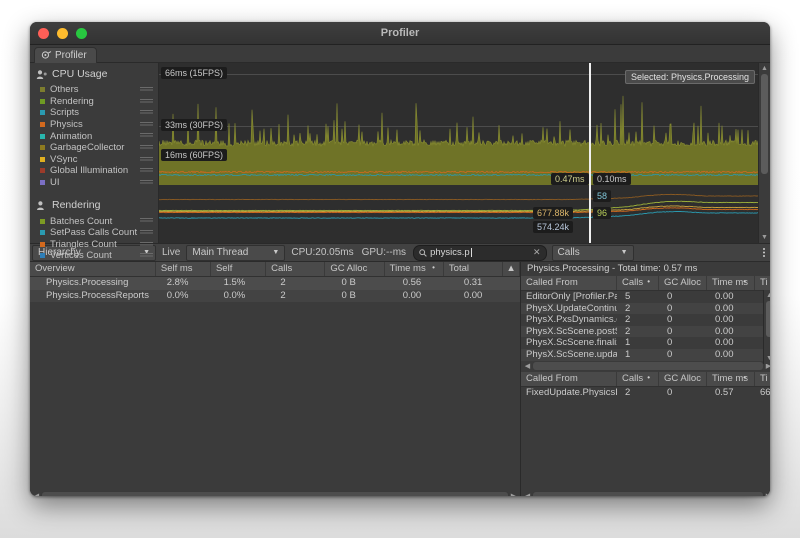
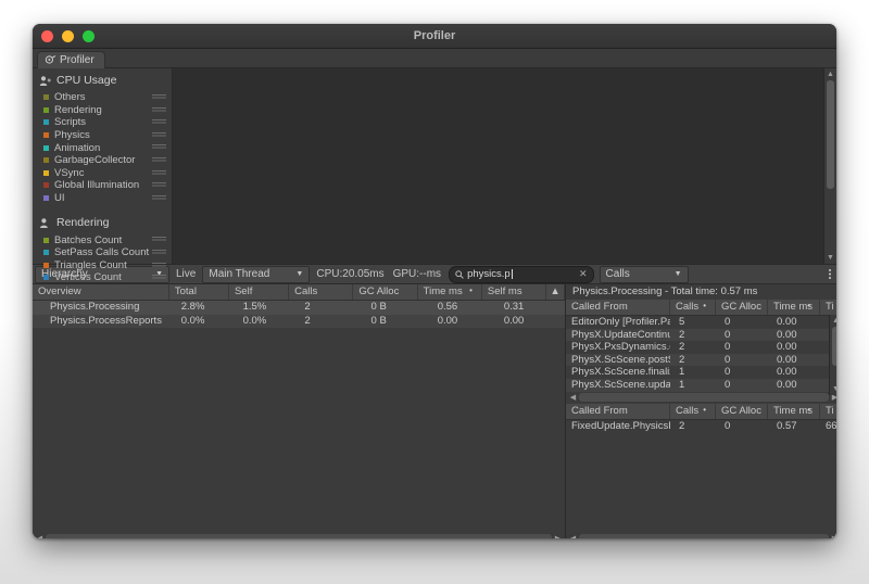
  Profiler
  Profiler
  CPU Usage
  Others
  Rendering
  Scripts
  Physics
  Animation
  GarbageCollector
  VSync
  Global Illumination
  UI
  Rendering
  Batches Count
  SetPass Calls Count
  Triangles Count
  Vertices Count
- 66ms (15FPS)
- 33ms (30FPS)
- 16ms (60FPS)
- Selected: Physics.Processing
- 0.47ms
- 0.10ms
- 58
- 96
- 677.88k
- 574.24k
  ierarchy
  Live
  Main Thread
  CPU:20.05ms
  GPU:--ms
  physics.p
  ✕
  Calls
  Overview
- Self ms
+ Total
  Self
  Calls
  GC Alloc
  Time ms
  •
- Total
+ Self ms
  ▲
  Physics.Processing
  2.8%
  1.5%
  2
  0 B
  0.56
  0.31
  Physics.ProcessReports
  0.0%
  0.0%
  2
  0 B
  0.00
  0.00
  Physics.Processing - Total time: 0.57 ms
  Called From
  Calls
  •
  GC Alloc
  Time ms
  •
  Ti
  EditorOnly [Profiler.Pa
  5
  0
  0.00
  PhysX.UpdateContinu
  2
  0
  0.00
  PhysX.PxsDynamics.
  2
  0
  0.00
  PhysX.ScScene.post
  2
  0
  0.00
  PhysX.ScScene.finali
  1
  0
  0.00
  PhysX.ScScene.upda
  1
  0
  0.00
  Called From
  Calls
  •
  GC Alloc
  Time ms
  •
  Ti
  FixedUpdate.Physics
  2
  0
  0.57
  66
